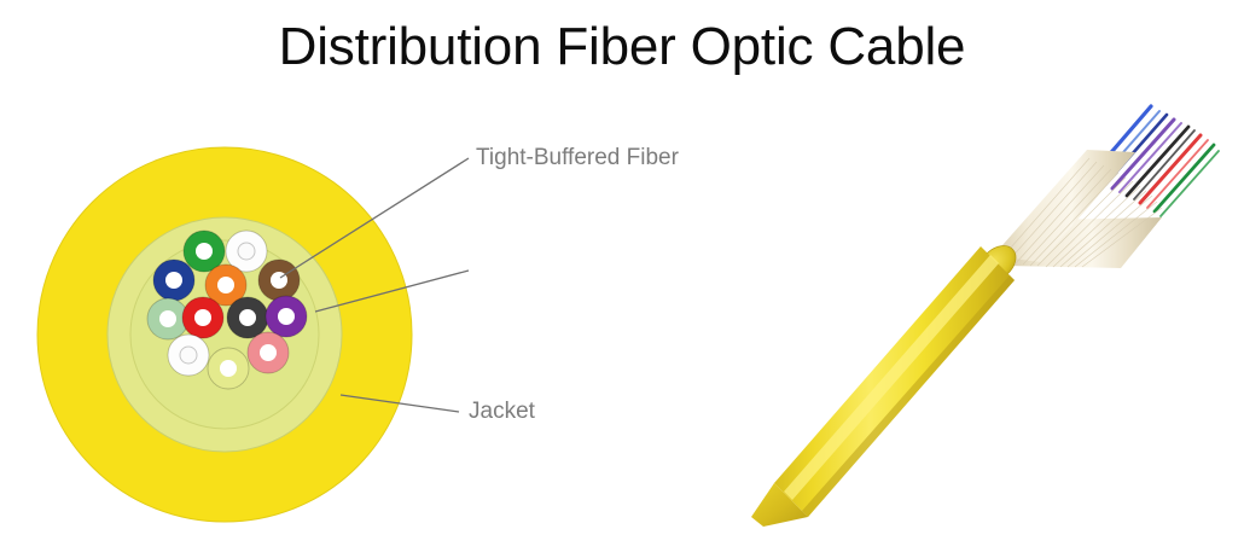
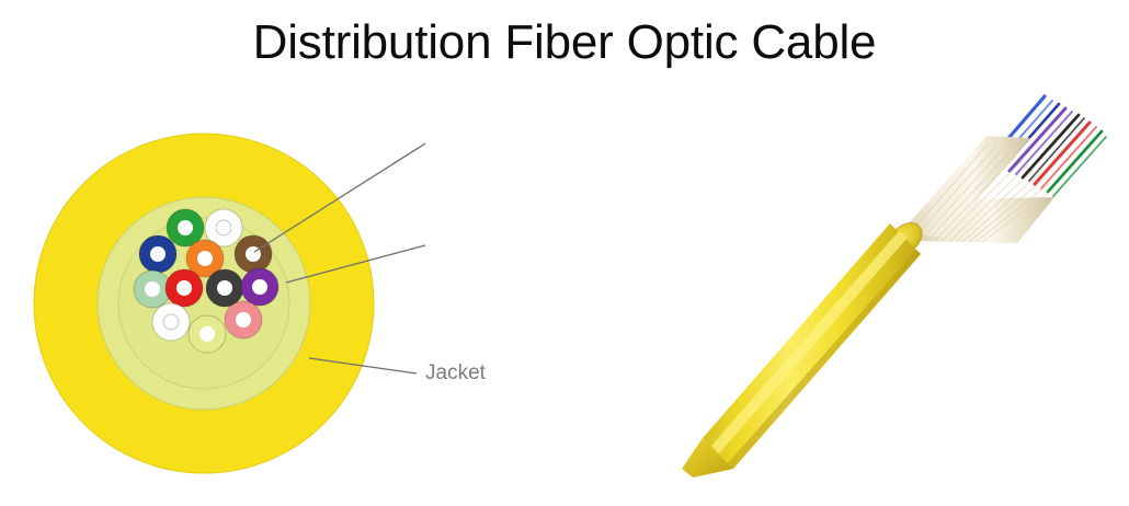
  Distribution Fiber Optic Cable
- Tight-Buffered Fiber
  Jacket
